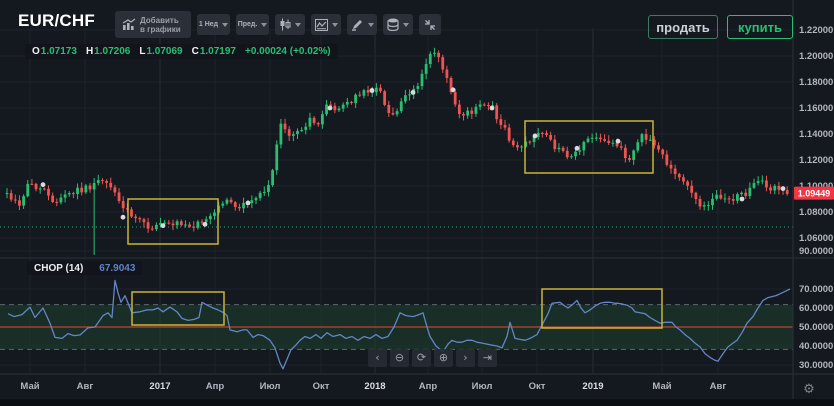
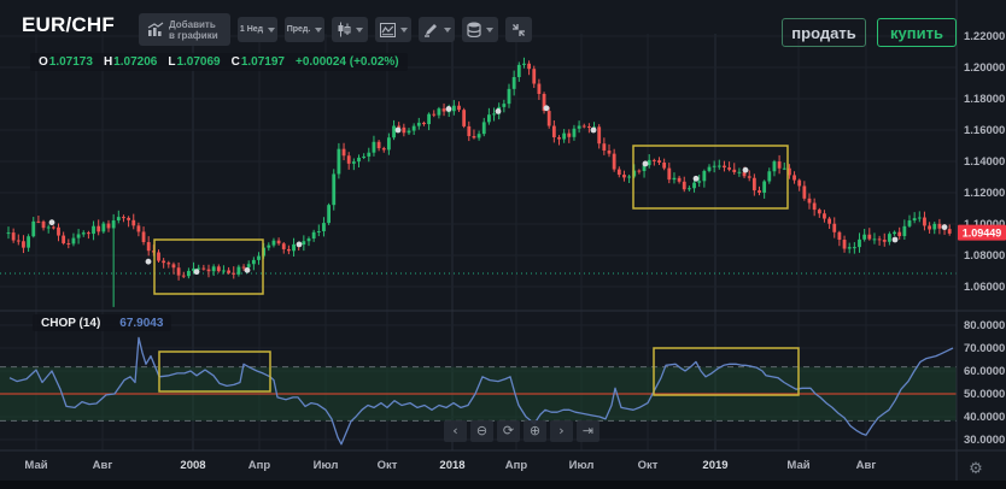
  1.22000
  1.20000
  1.18000
  1.16000
  1.14000
  1.12000
  1.10000
  1.08000
  1.06000
- 90.0000
+ 80.0000
  70.0000
  60.0000
  50.0000
  40.0000
  30.0000
  Май
  Авг
- 2017
+ 2008
  Апр
  Июл
  Окт
  2018
  Апр
  Июл
  Окт
  2019
  Май
  Авг
  1.09449
  EUR/CHF
  Добавить в графики
  продать
  купить
  O
  1.07173
  H
  1.07206
  L
  1.07069
  C
  1.07197
  +0.00024 (+0.02%)
  CHOP (14)
  67.9043
  ‹
  ⊖
  ⟳
  ⊕
  ›
  ⇥
  ⚙
